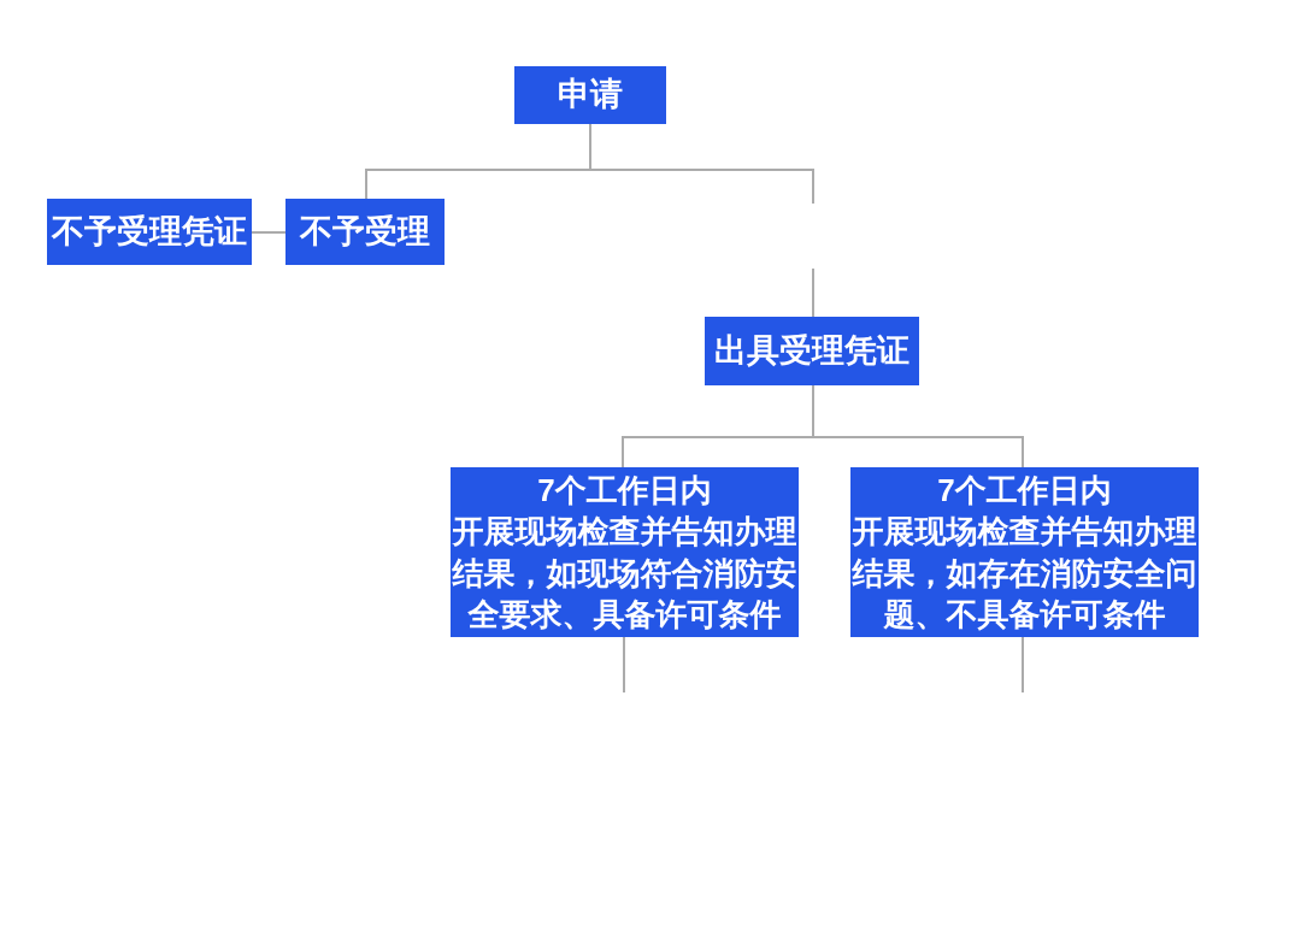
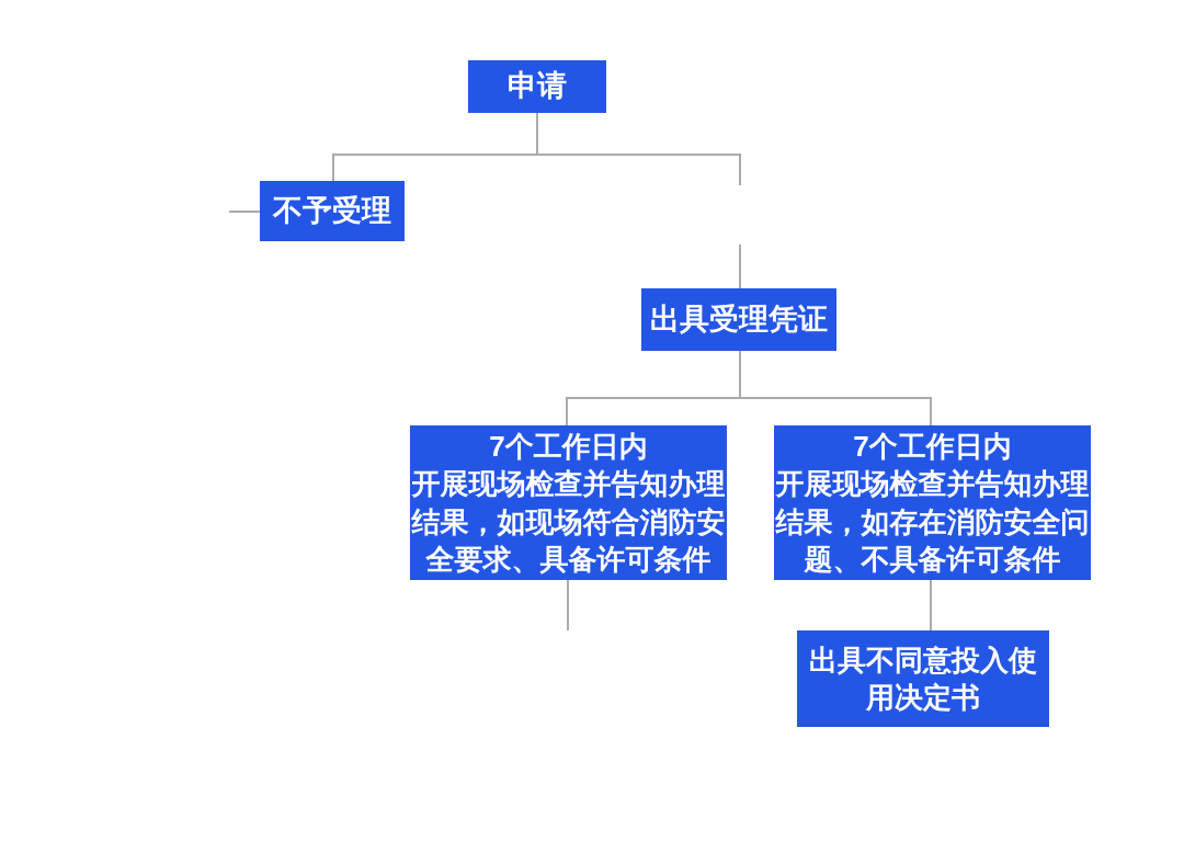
  申请
- 不予受理凭证
  不予受理
  出具受理凭证
  7个工作日内
  开展现场检查并告知办理
  结果，如现场符合消防安
  全要求、具备许可条件
  7个工作日内
  开展现场检查并告知办理
  结果，如存在消防安全问
  题、不具备许可条件
+ 出具不同意投入使
+ 用决定书
